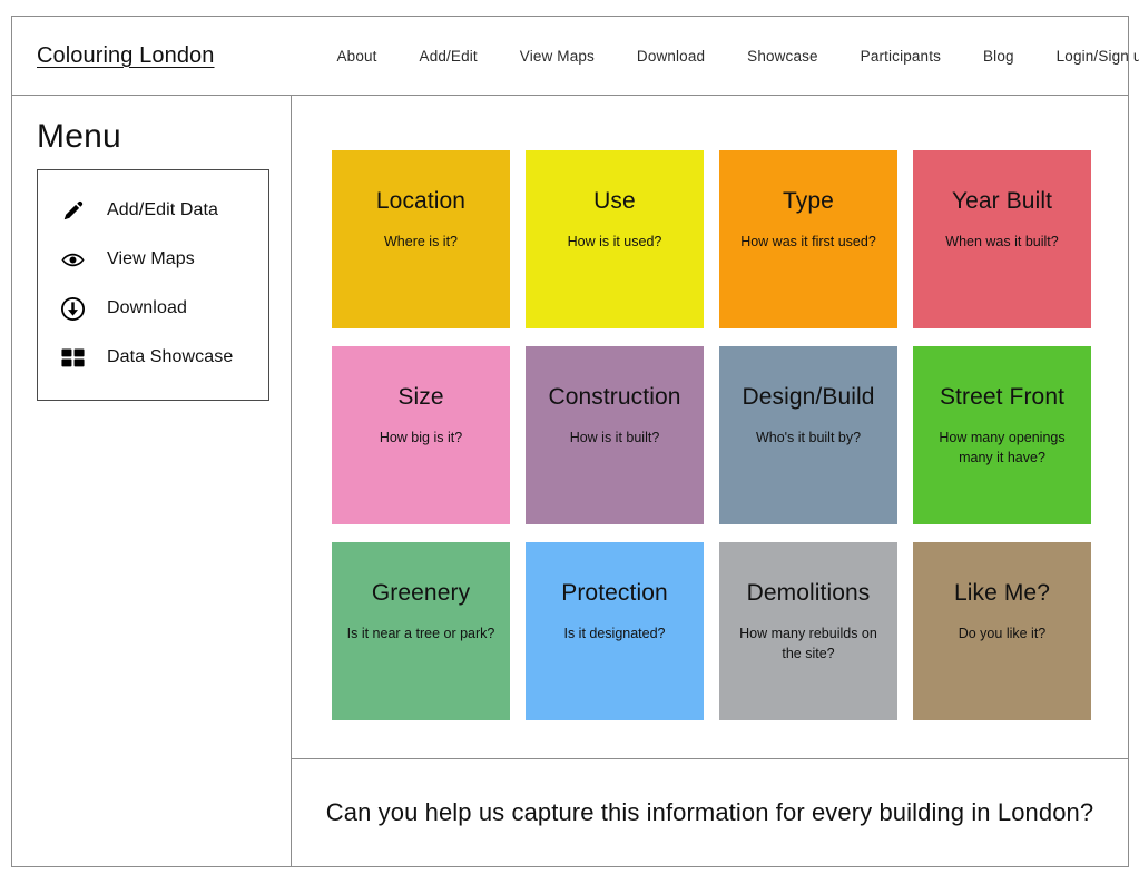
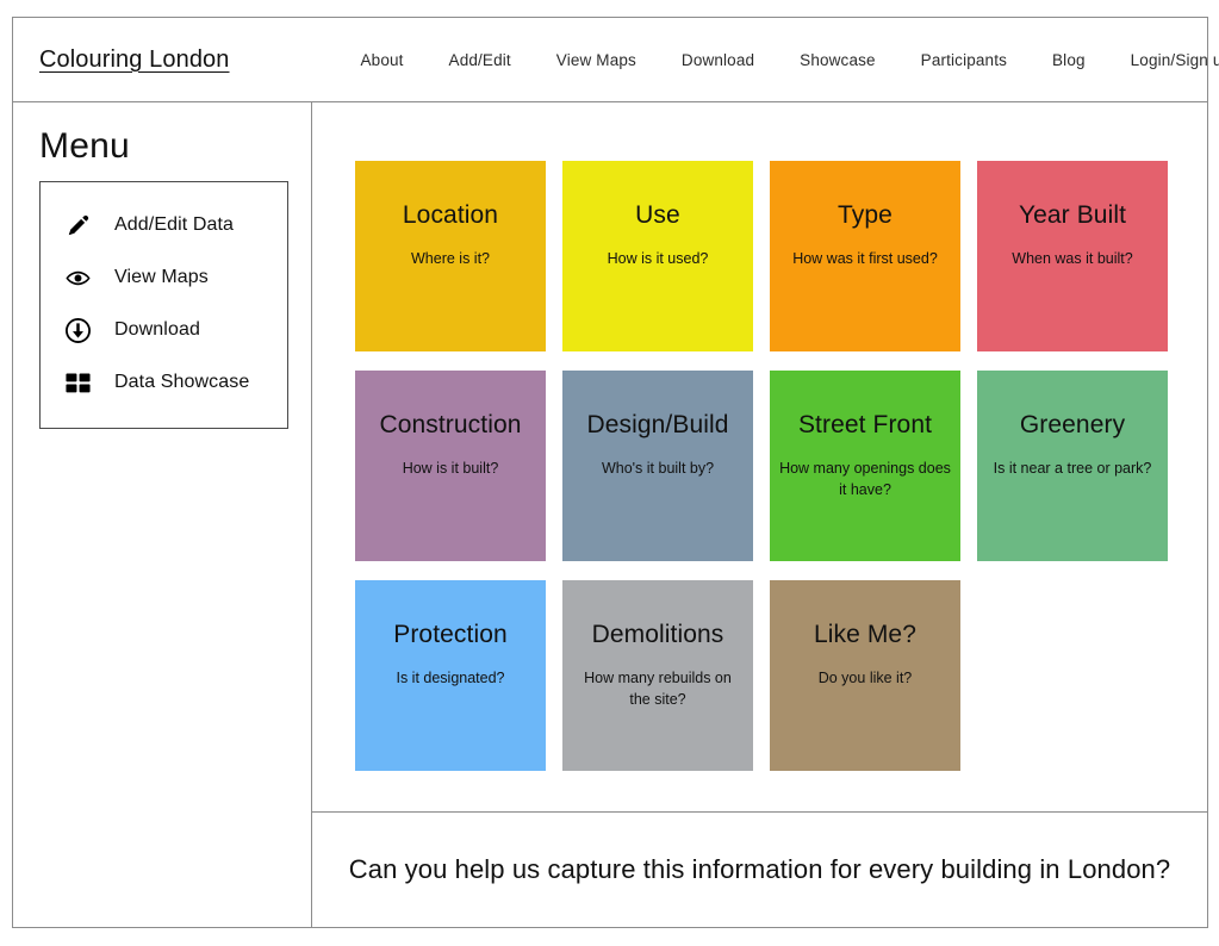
  Colouring London
  About
  Add/Edit
  View Maps
  Download
  Showcase
  Participants
  Blog
  Login/Sign u
  Menu
  Add/Edit Data
  View Maps
  Download
  Data Showcase
  Location
  Where is it?
  Use
  How is it used?
  Type
  How was it first used?
  Year Built
  When was it built?
- Size
- How big is it?
  Construction
  How is it built?
  Design/Build
  Who's it built by?
  Street Front
- How many openings many it have?
+ How many openings does it have?
  Greenery
  Is it near a tree or park?
  Protection
  Is it designated?
  Demolitions
  How many rebuilds on the site?
  Like Me?
  Do you like it?
  Can you help us capture this information for every building in London?
